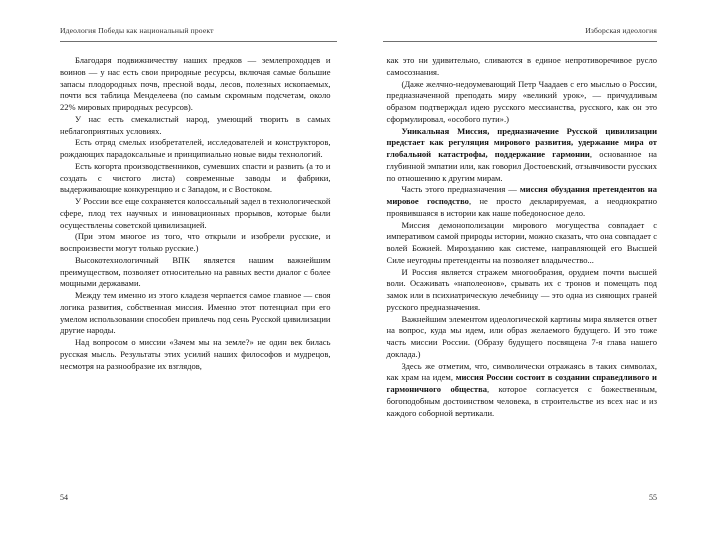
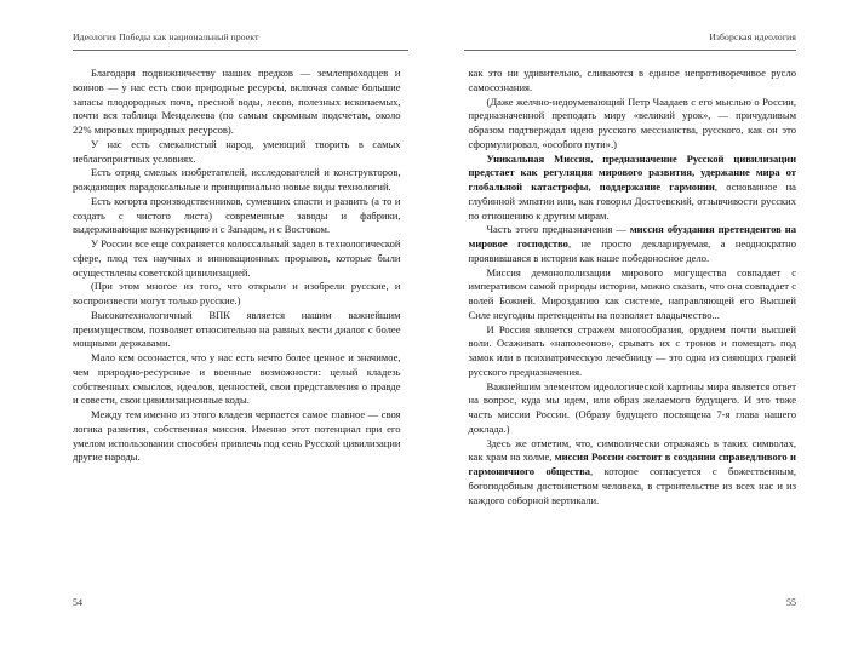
  Идеология Победы как национальный проект
  Благодаря подвижничеству наших предков — землепро­ходцев и воинов — у нас есть свои природные ресурсы, вклю­чая самые большие запасы плодородных почв, пресной воды, лесов, полезных ископаемых, почти вся таблица Менделеева (по самым скромным подсчетам, около 22% мировых природ­ных ресурсов).
  У нас есть смекалистый народ, умеющий творить в самых неблагоприятных условиях.
  Есть отряд смелых изобретателей, исследователей и кон­структоров, рождающих парадоксальные и принципиально новые виды технологий.
  Есть когорта производственников, сумевших спасти и развить (а то и создать с чистого листа) современные заво­ды и фабрики, выдерживающие конкуренцию и с Западом, и с Востоком.
  У России все еще сохраняется колоссальный задел в техно­логической сфере, плод тех научных и инновационных прорывов, которые были осуществлены советской цивилизацией.
  (При этом многое из того, что открыли и изобрели рус­ские, и воспроизвести могут только русские.)
  Высокотехнологичный ВПК является нашим важнейшим преимуществом, позволяет относительно на равных вести ди­алог с более мощными державами.
+ Мало кем осознается, что у нас есть нечто более ценное и значимое, чем природно-ресурсные и военные возможно­сти: целый кладезь собственных смыслов, идеалов, ценно­стей, свои представления о правде и совести, свои цивилиза­ционные коды.
  Между тем именно из этого кладезя черпается самое глав­ное — своя логика развития, собственная миссия. Именно этот потенциал при его умелом использовании способен при­влечь под сень Русской цивилизации другие народы.
- Над вопросом о миссии «Зачем мы на земле?» не один век билась русская мысль. Результаты этих усилий наших фило­софов и мудрецов, несмотря на разнообразие их взглядов,
  54
  Изборская идеология
  как это ни удивительно, сливаются в единое непротиворечи­вое русло самосознания.
  (Даже желчно-недоумевающий Петр Чаадаев с его мыс­лью о России, предназначенной преподать миру «великий урок», — причудливым образом подтверждал идею русского мессианства, русского, как он это сформулировал, «особого пути».)
  Уникальная Миссия, предназначение Русской цивилиза­ции предстает как регуляция мирового развития, удержание мира от глобальной катастрофы, поддержание гармонии, ос­нованное на глубинной эмпатии или, как говорил Достоевский, отзывчивости русских по отношению к другим мирам.
  Часть этого предназначения — миссия обуздания претен­дентов на мировое господство, не просто декларируемая, а неоднократно проявившаяся в истории как наше победонос­ное дело.
  Миссия демонополизации мирового могущества совпа­дает с императивом самой природы истории, можно сказать, что она совпадает с волей Божией. Мирозданию как систе­ме, направляющей его Высшей Силе неугодны претенденты на позволяет владычество...
  И Россия является стражем многообразия, орудием почти высшей воли. Осаживать «наполеонов», срывать их с тронов и помещать под замок или в психиатрическую лечебницу — это одна из сияющих граней русского предназначения.
  Важнейшим элементом идеологической картины мира яв­ляется ответ на вопрос, куда мы идем, или образ желаемого будущего. И это тоже часть миссии России. (Образу будущего посвящена 7-я глава нашего доклада.)
- Здесь же отметим, что, символически отражаясь в таких символах, как храм на идем, миссия России состоит в соз­дании справедливого и гармоничного общества, которое согласуется с божественным, богоподобным достоинством человека, в строительстве из всех нас и из каждого соборной вертикали.
+ Здесь же отметим, что, символически отражаясь в таких символах, как храм на холме, миссия России состоит в соз­дании справедливого и гармоничного общества, которое согласуется с божественным, богоподобным достоинством человека, в строительстве из всех нас и из каждого соборной вертикали.
  55
